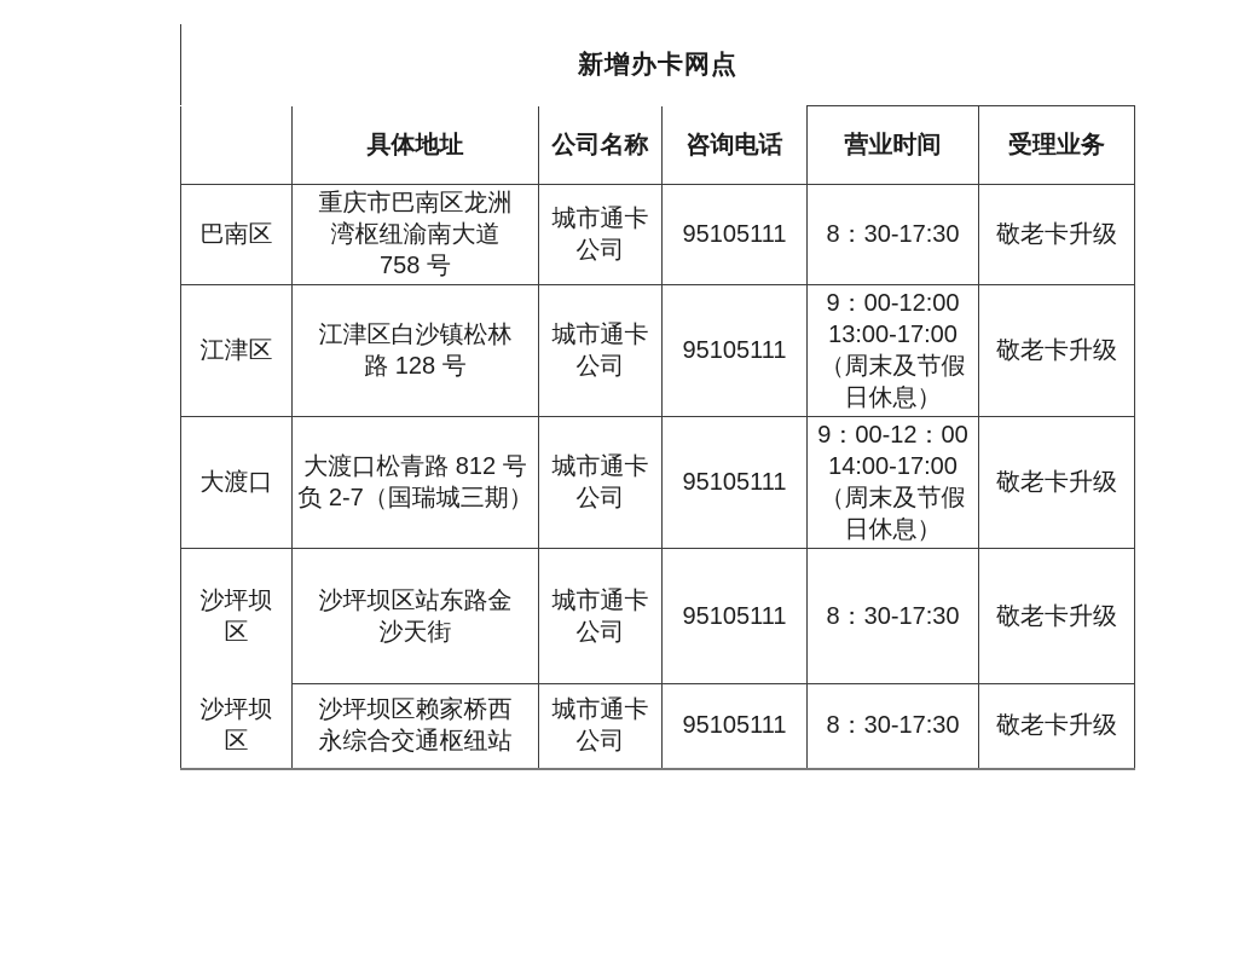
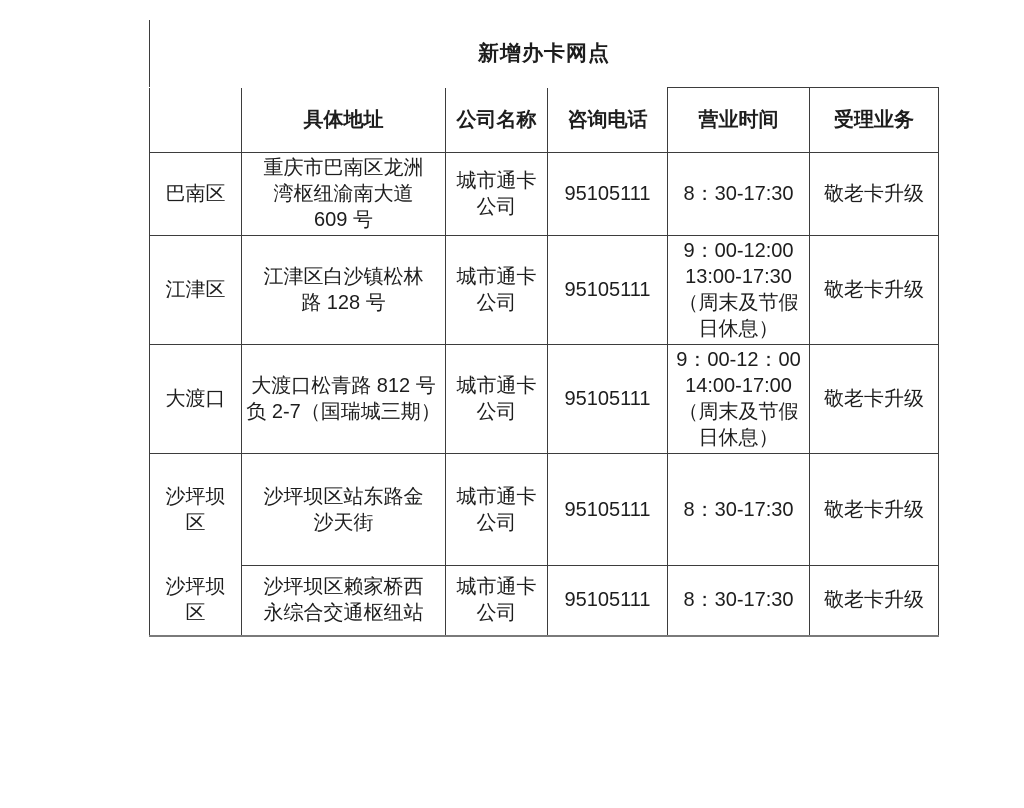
  新增办卡网点
  	具体地址	公司名称	咨询电话	营业时间	受理业务
- 巴南区	重庆市巴南区龙洲 湾枢纽渝南大道 758 号	城市通卡 公司	95105111	8：30-17:30	敬老卡升级
+ 巴南区	重庆市巴南区龙洲 湾枢纽渝南大道 609 号	城市通卡 公司	95105111	8：30-17:30	敬老卡升级
- 江津区	江津区白沙镇松林 路 128 号	城市通卡 公司	95105111	9：00-12:00 13:00-17:00 （周末及节假 日休息）	敬老卡升级
+ 江津区	江津区白沙镇松林 路 128 号	城市通卡 公司	95105111	9：00-12:00 13:00-17:30 （周末及节假 日休息）	敬老卡升级
  大渡口	大渡口松青路 812 号 负 2-7（国瑞城三期）	城市通卡 公司	95105111	9：00-12：00 14:00-17:00 （周末及节假 日休息）	敬老卡升级
  沙坪坝 区	沙坪坝区站东路金 沙天街	城市通卡 公司	95105111	8：30-17:30	敬老卡升级
  沙坪坝 区	沙坪坝区赖家桥西 永综合交通枢纽站	城市通卡 公司	95105111	8：30-17:30	敬老卡升级
